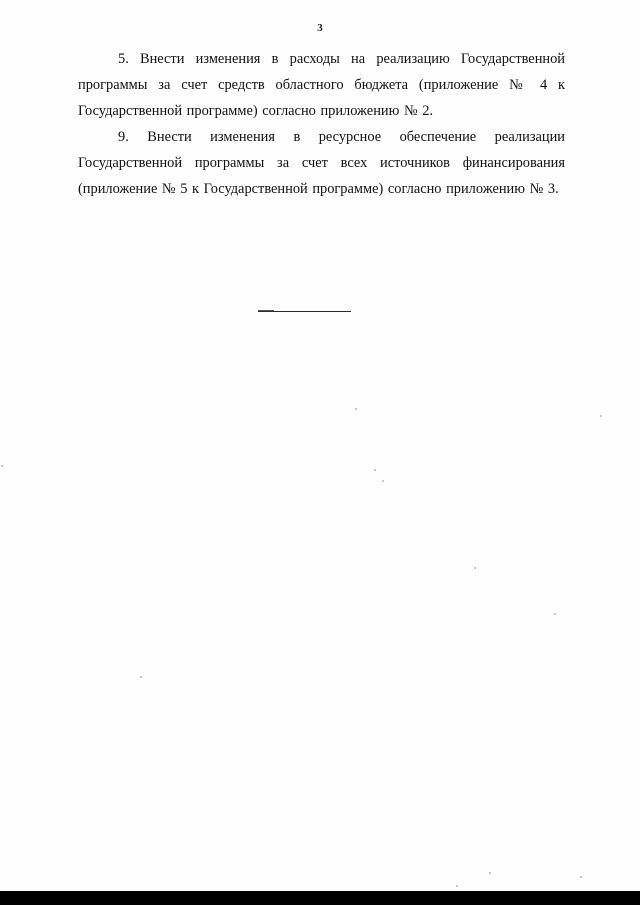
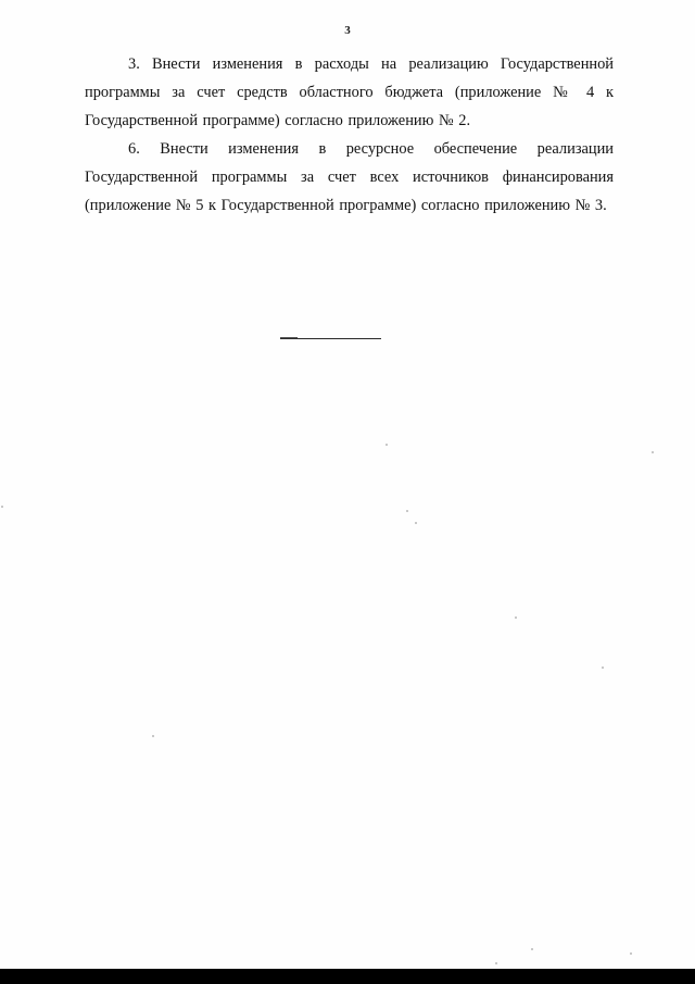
  3
- 5. Внести изменения в расходы на реализацию Государственной программы за счет средств областного бюджета (приложение № 4 к Государственной программе) согласно приложению № 2.
+ 3. Внести изменения в расходы на реализацию Государственной программы за счет средств областного бюджета (приложение № 4 к Государственной программе) согласно приложению № 2.
- 9. Внести изменения в ресурсное обеспечение реализации Государственной программы за счет всех источников финансирования (приложение № 5 к Государственной программе) согласно приложению № 3.
+ 6. Внести изменения в ресурсное обеспечение реализации Государственной программы за счет всех источников финансирования (приложение № 5 к Государственной программе) согласно приложению № 3.
